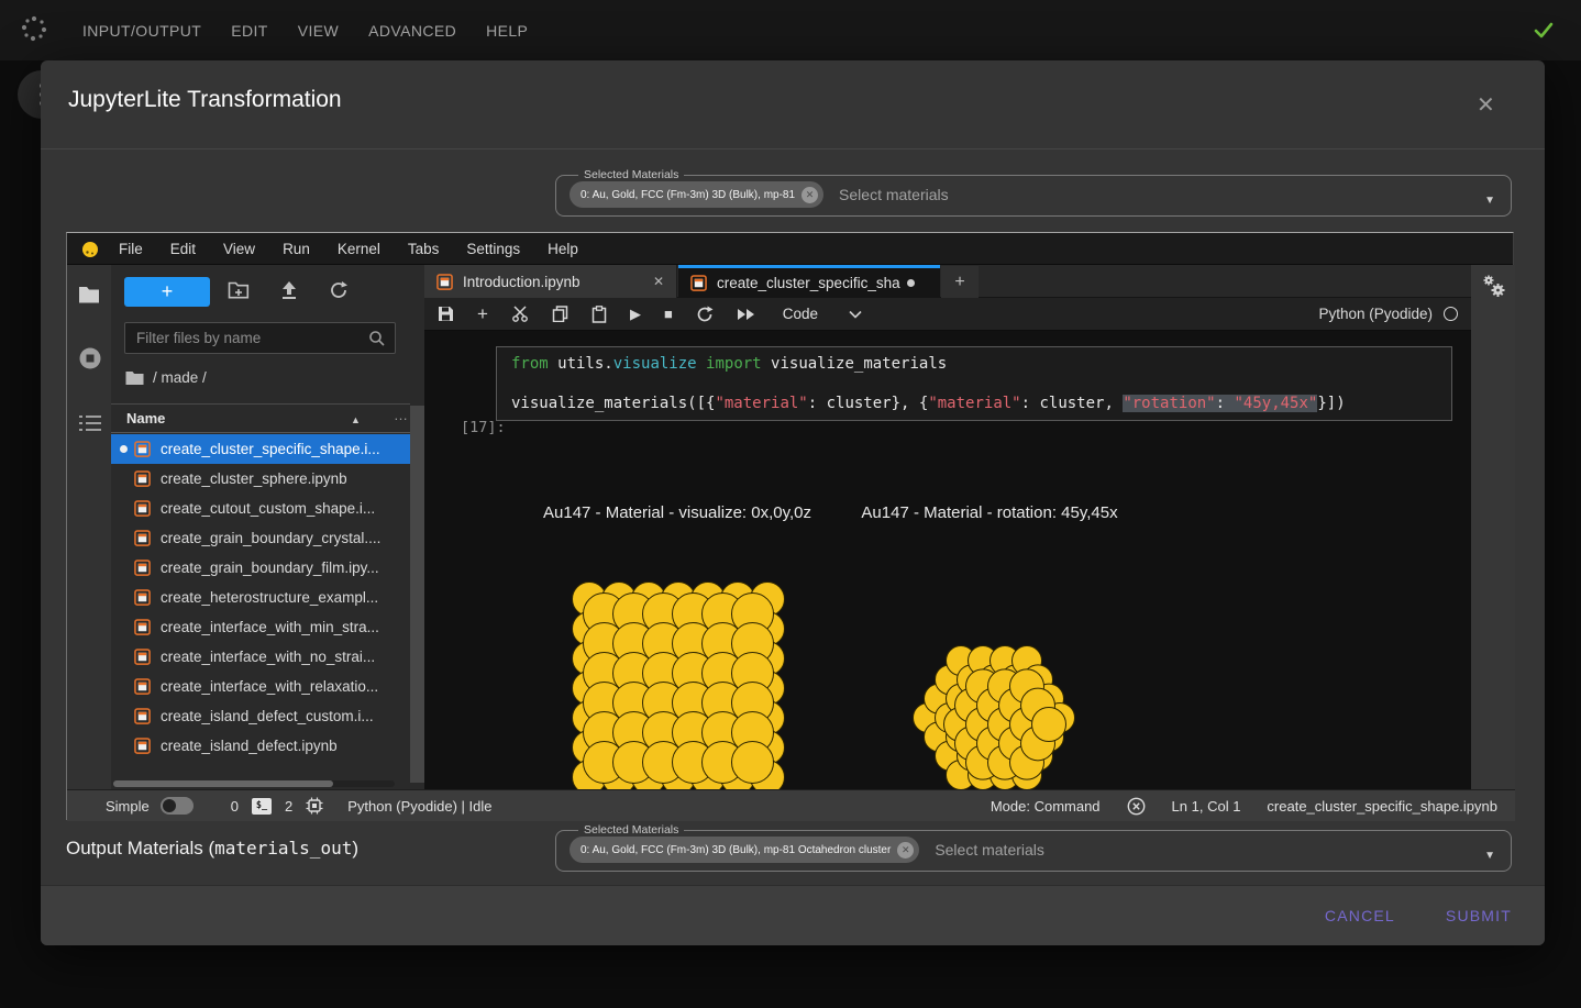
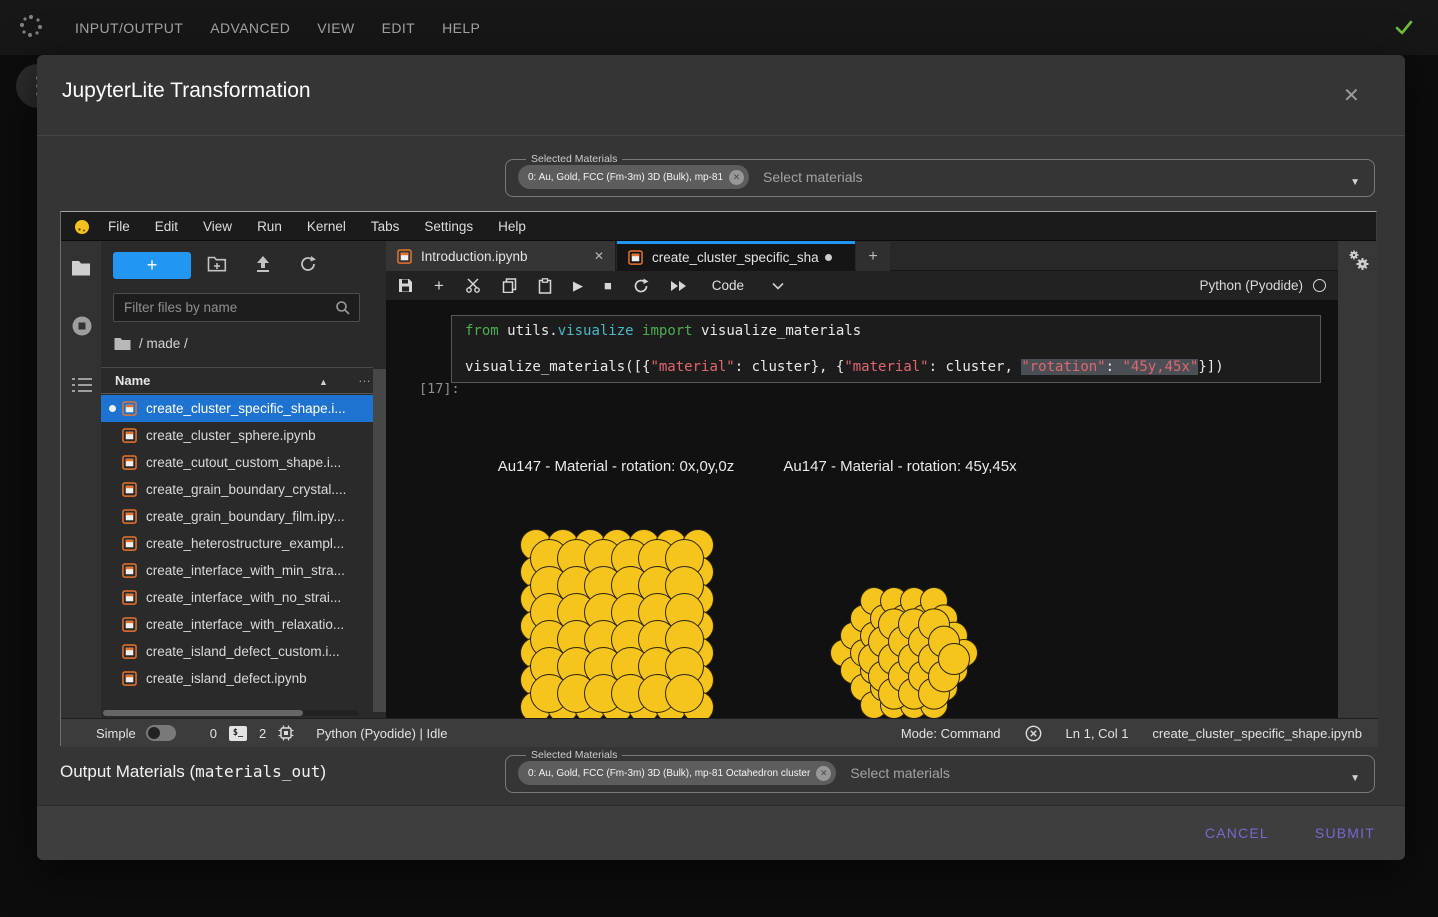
  INPUT/OUTPUT
- EDIT
+ ADVANCED
  VIEW
- ADVANCED
+ EDIT
  HELP
  JupyterLite Transformation
  ✕
  Selected Materials
  0: Au, Gold, FCC (Fm-3m) 3D (Bulk), mp-81
  ✕
  Select materials
  ▼
  File
  Edit
  View
  Run
  Kernel
  Tabs
  Settings
  Help
  +
  Filter files by name
  / made /
  Name
  ▲
  …
  create_cluster_specific_shape.i...
  create_cluster_sphere.ipynb
  create_cutout_custom_shape.i...
  create_grain_boundary_crystal....
  create_grain_boundary_film.ipy...
  create_heterostructure_exampl...
  create_interface_with_min_stra...
  create_interface_with_no_strai...
  create_interface_with_relaxatio...
  create_island_defect_custom.i...
  create_island_defect.ipynb
  Introduction.ipynb
  ✕
  create_cluster_specific_sha
  +
  +
  ▶
  ■
  Code
  Python (Pyodide)
  [17]:
  from utils.visualize import visualize_materials
  visualize_materials([{"material": cluster}, {"material": cluster, "rotation": "45y,45x"}])
- Au147 - Material - visualize: 0x,0y,0z
+ Au147 - Material - rotation: 0x,0y,0z
  Au147 - Material - rotation: 45y,45x
  Simple
  0
  $_
  2
  Python (Pyodide) | Idle
  Mode: Command
  Ln 1, Col 1
  create_cluster_specific_shape.ipynb
  Output Materials (materials_out)
  Selected Materials
  0: Au, Gold, FCC (Fm-3m) 3D (Bulk), mp-81 Octahedron cluster
  ✕
  Select materials
  ▼
  CANCEL
  SUBMIT
